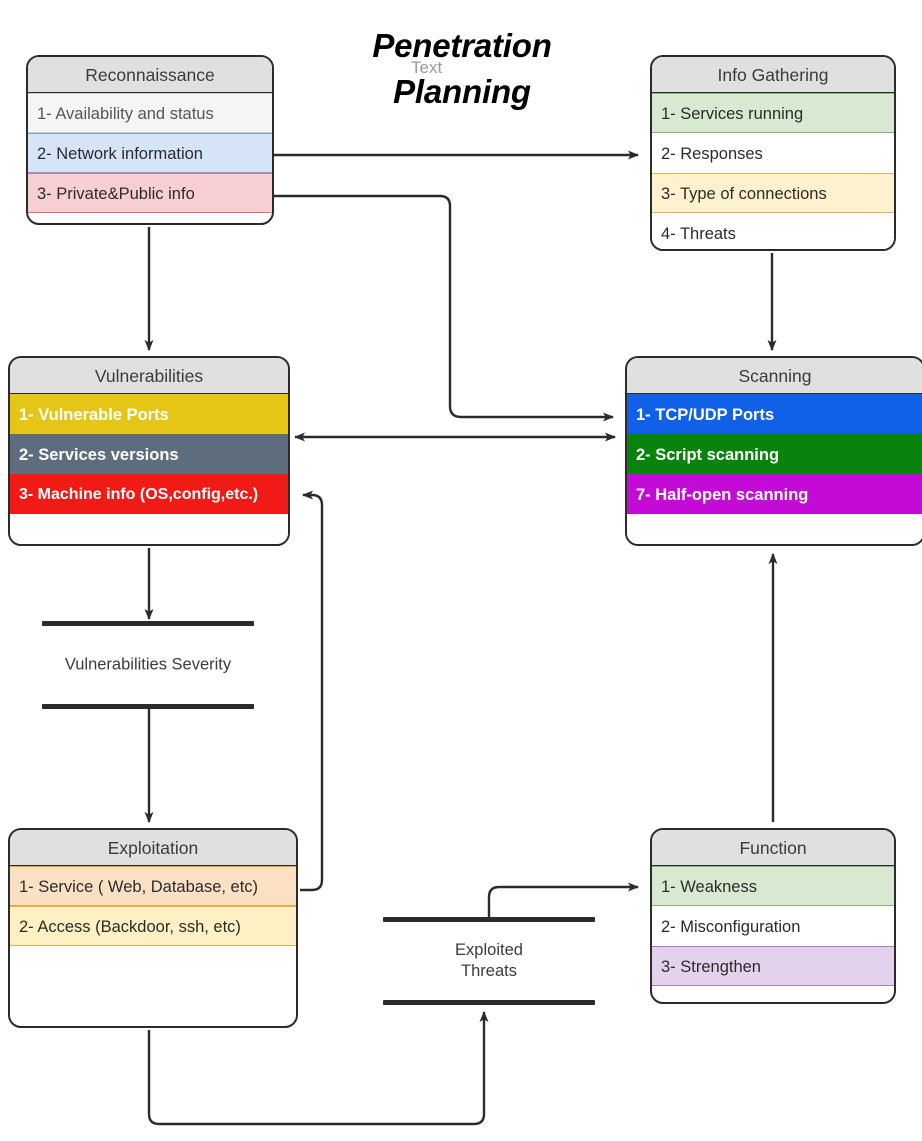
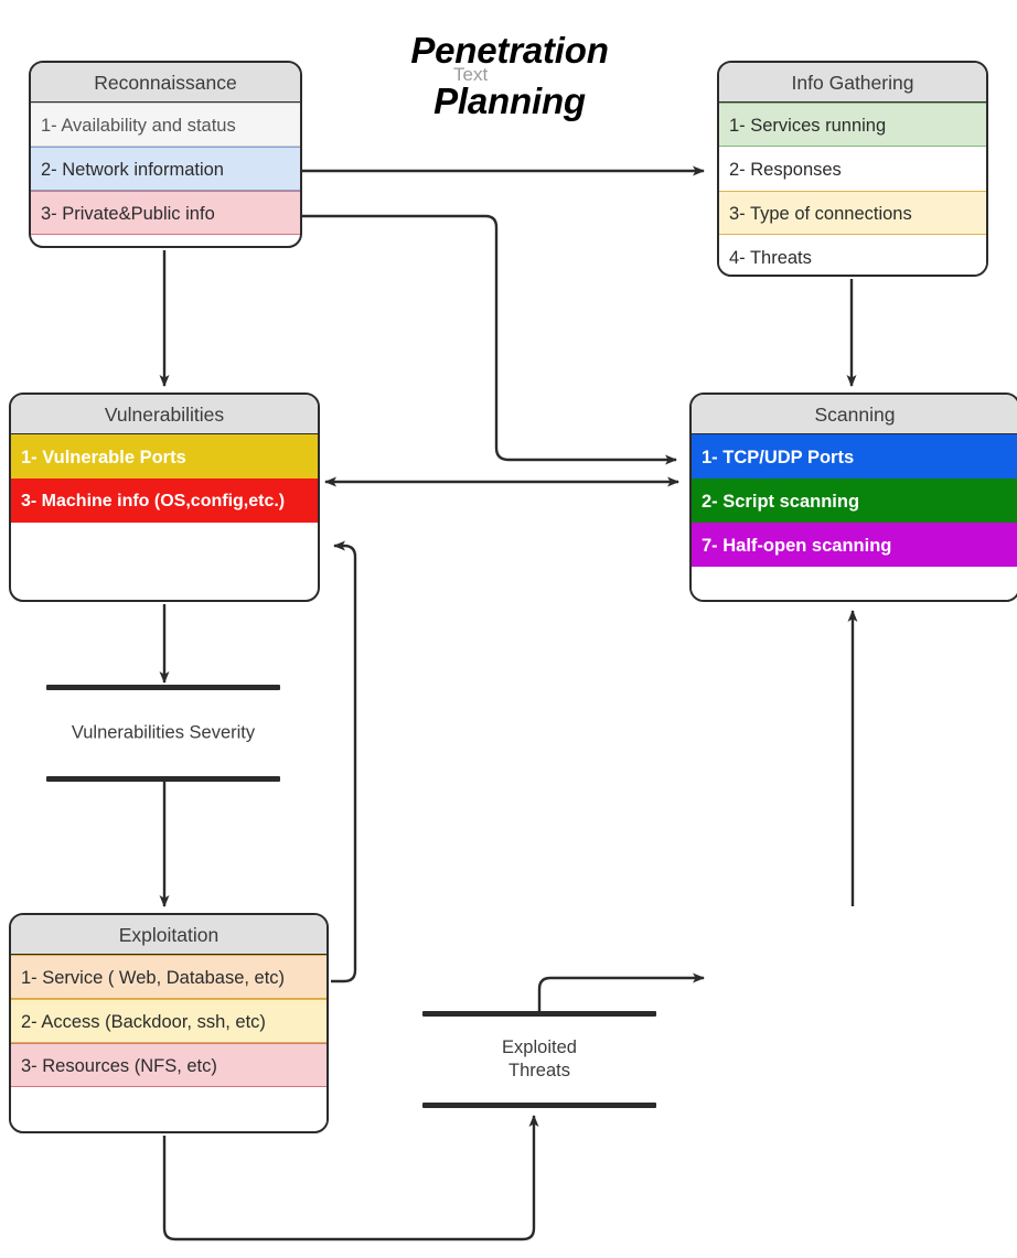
  Text
  Penetration
  Planning
  Reconnaissance
  1- Availability and status
  2- Network information
  3- Private&Public info
  Info Gathering
  1- Services running
  2- Responses
  3- Type of connections
  4- Threats
  Vulnerabilities
  1- Vulnerable Ports
- 2- Services versions
  3- Machine info (OS,config,etc.)
  Scanning
  1- TCP/UDP Ports
  2- Script scanning
  7- Half-open scanning
  Vulnerabilities Severity
  Exploitation
  1- Service ( Web, Database, etc)
  2- Access (Backdoor, ssh, etc)
+ 3- Resources (NFS, etc)
  Exploited
  Threats
- Function
- 1- Weakness
- 2- Misconfiguration
- 3- Strengthen
